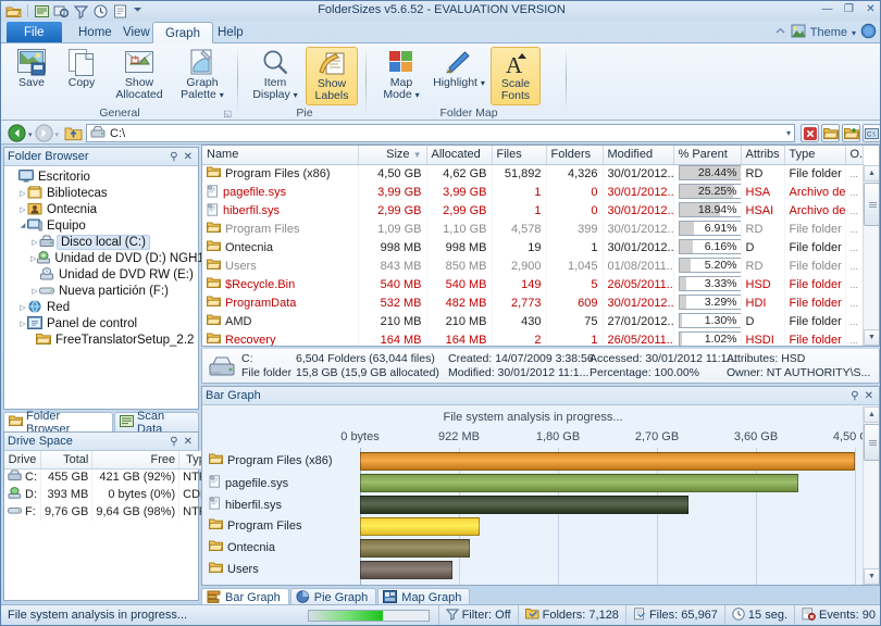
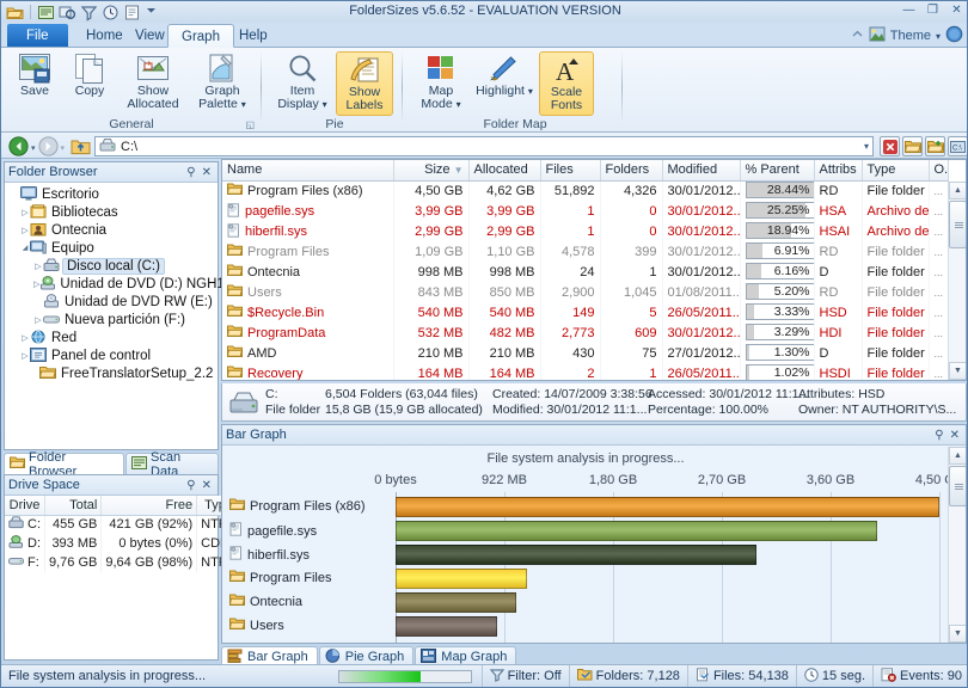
  FolderSizes v5.6.52 - EVALUATION VERSION
  —
  ❐
  ✕
  File
  Home
  View
  Graph
  Help
  Theme
  ▾
  Save
  Copy
  Show Allocated
  Graph Palette ▾
  General
  ◱
  Item Display ▾
  Show Labels
  Pie
  Map Mode ▾
  Highlight ▾
  A
  Scale Fonts
  Folder Map
  C:\
  ▾
  Folder Browser
  ⚲
  ✕
  Escritorio
  Bibliotecas
  Ontecnia
  Equipo
  Disco local (C:)
  Unidad de DVD (D:) NGH
  Unidad de DVD RW (E:)
  Nueva partición (F:)
  Red
  Panel de control
  FreeTranslatorSetup_2.2
  Folder Browser
  Scan Data
  Drive Space
  ⚲
  ✕
  Drive	Total	Free	Ty
  C:	455 GB	421 GB (92%)	NT
  D:	393 MB	0 bytes (0%)	CD
  F:	9,76 GB	9,64 GB (98%)	NT
  Name	Size ▼	Allocated	Files	Folders	Modified	% Parent	Attribs	Type	O.
  Program Files (x86)	4,50 GB	4,62 GB	51,892	4,326	30/01/2012..	28.44%	RD	File folder	...
  pagefile.sys	3,99 GB	3,99 GB	1	0	30/01/2012..	25.25%	HSA	Archivo de	...
  hiberfil.sys	2,99 GB	2,99 GB	1	0	30/01/2012..	18.94%	HSAI	Archivo de	...
  Program Files	1,09 GB	1,10 GB	4,578	399	30/01/2012..	6.91%	RD	File folder	...
- Ontecnia	998 MB	998 MB	19	1	30/01/2012..	6.16%	D	File folder	...
+ Ontecnia	998 MB	998 MB	24	1	30/01/2012..	6.16%	D	File folder	...
  Users	843 MB	850 MB	2,900	1,045	01/08/2011..	5.20%	RD	File folder	...
  $Recycle.Bin	540 MB	540 MB	149	5	26/05/2011..	3.33%	HSD	File folder	...
  ProgramData	532 MB	482 MB	2,773	609	30/01/2012..	3.29%	HDI	File folder	...
  AMD	210 MB	210 MB	430	75	27/01/2012..	1.30%	D	File folder	...
  Recovery	164 MB	164 MB	2	1	26/05/2011..	1.02%	HSDI	File folder	...
  C:
  File folder
  6,504 Folders (63,044 files)
  15,8 GB (15,9 GB allocated)
  Created: 14/07/2009 3:38:56
  Modified: 30/01/2012 11:1...
  Accessed: 30/01/2012 11:1...
  Percentage: 100.00%
  Attributes: HSD
  Owner: NT AUTHORITY\S...
  Bar Graph
  ⚲
  ✕
  File system analysis in progress...
  0 bytes
  922 MB
  1,80 GB
  2,70 GB
  3,60 GB
  Program Files (x86)
  pagefile.sys
  hiberfil.sys
  Program Files
  Ontecnia
  Users
  Bar Graph
  Pie Graph
  Map Graph
  File system analysis in progress...
  Filter: Off
  Folders: 7,128
- Files: 65,967
+ Files: 54,138
  15 seg.
  Events: 90
